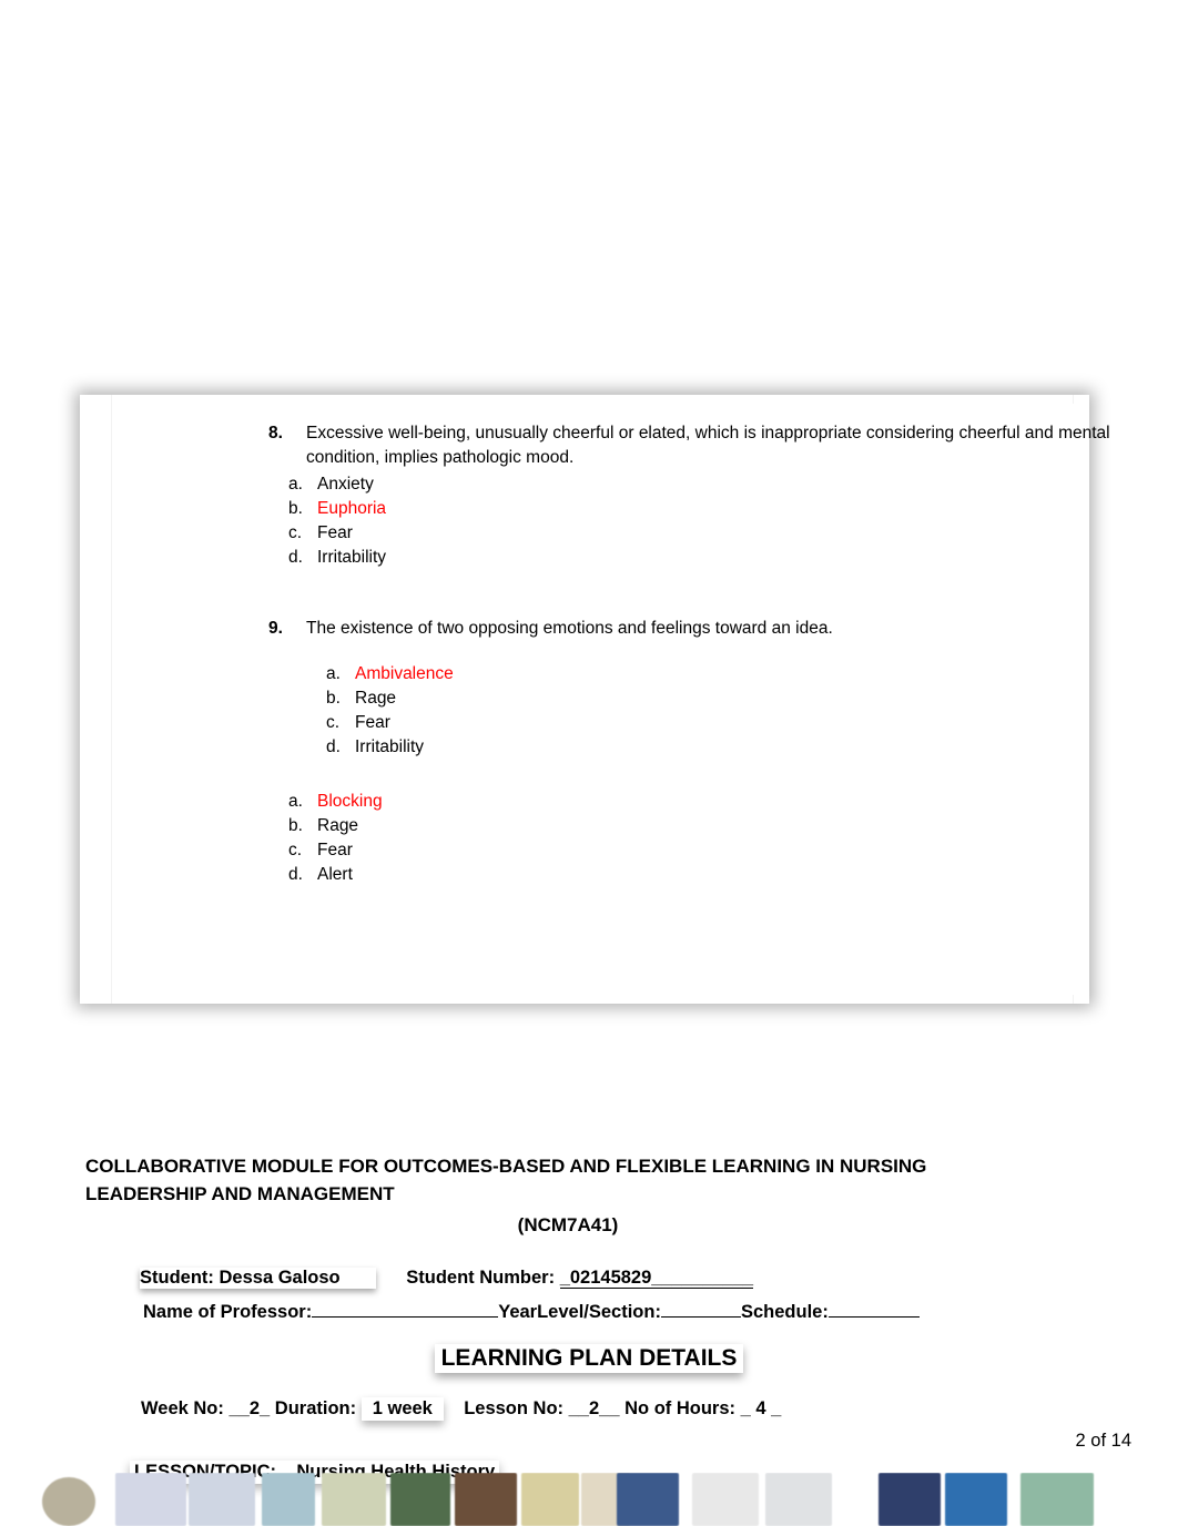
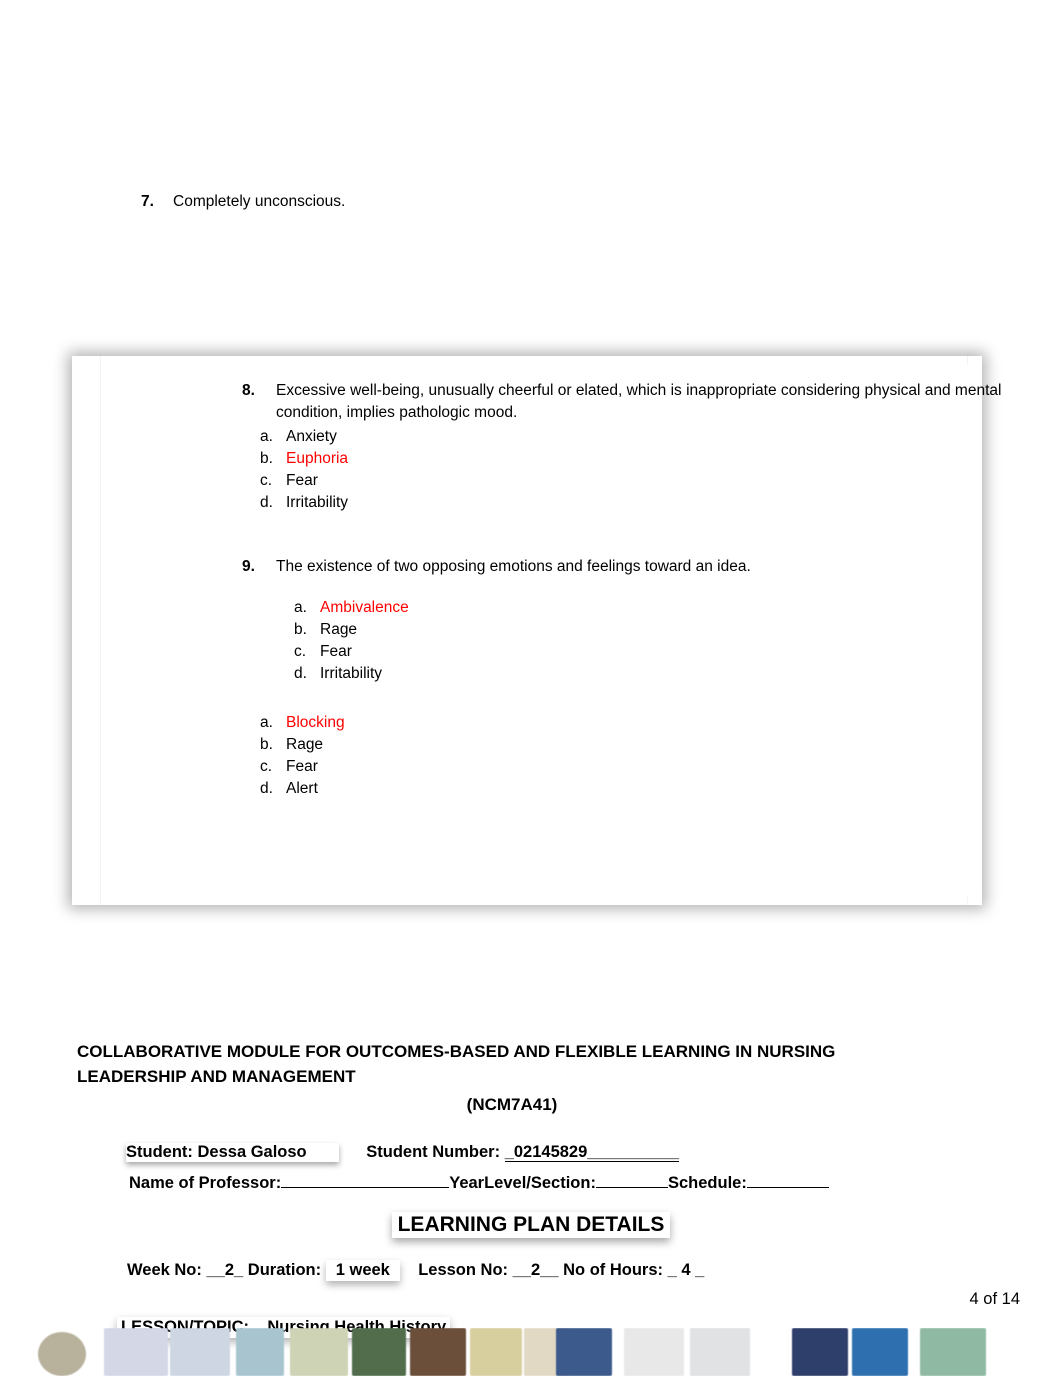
+ 7. Completely unconscious.
  8.
- Excessive well-being, unusually cheerful or elated, which is inappropriate considering cheerful and mental condition, implies pathologic mood.
+ Excessive well-being, unusually cheerful or elated, which is inappropriate considering physical and mental condition, implies pathologic mood.
  a.
  Anxiety
  b.
  Euphoria
  c.
  Fear
  d.
  Irritability
  9.
  The existence of two opposing emotions and feelings toward an idea.
  a.
  Ambivalence
  b.
  Rage
  c.
  Fear
  d.
  Irritability
  a.
  Blocking
  b.
  Rage
  c.
  Fear
  d.
  Alert
  COLLABORATIVE MODULE FOR OUTCOMES-BASED AND FLEXIBLE LEARNING IN NURSING LEADERSHIP AND MANAGEMENT
  (NCM7A41)
  Student: Dessa Galoso Student Number: _02145829__________
  Name of Professor: YearLevel/Section: Schedule:
  LEARNING PLAN DETAILS
  Week No: __2_ Duration: 1 week Lesson No: __2__ No of Hours: _ 4 _
  LESSON/TOPIC: Nursing Health History
- 2 of 14
+ 4 of 14
